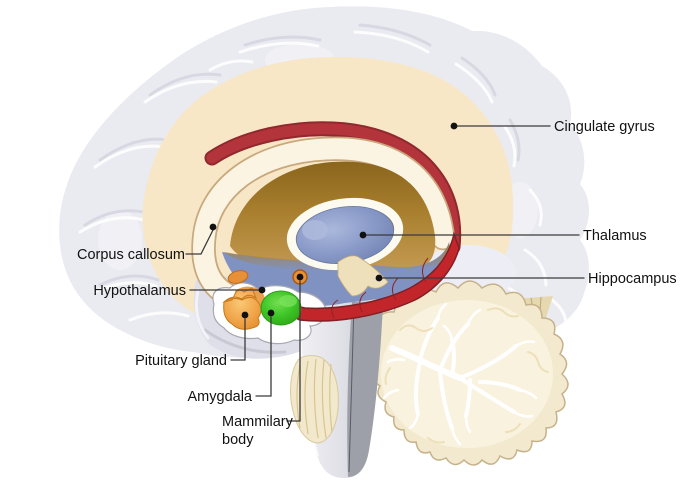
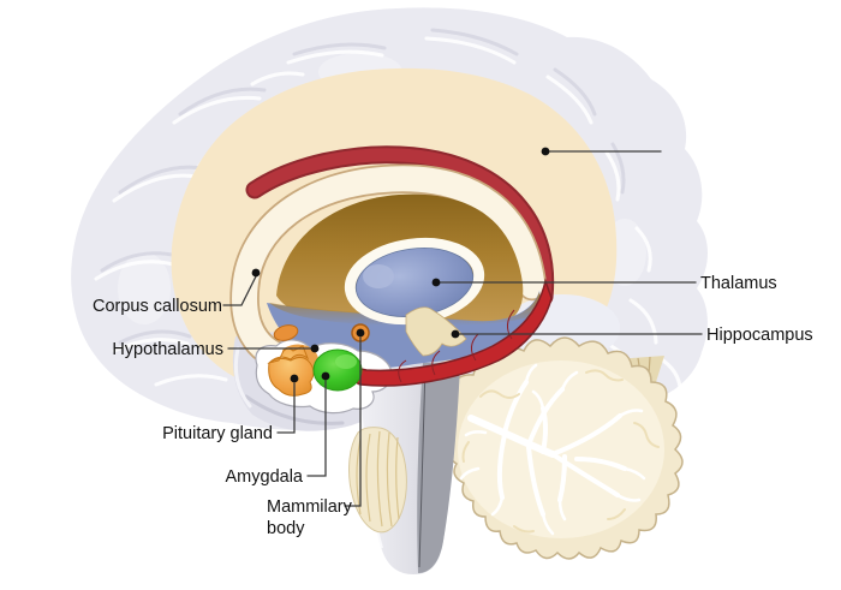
- Cingulate gyrus
  Thalamus
  Hippocampus
  Corpus callosum
  Hypothalamus
  Pituitary gland
  Amygdala
  Mammilary
  body
